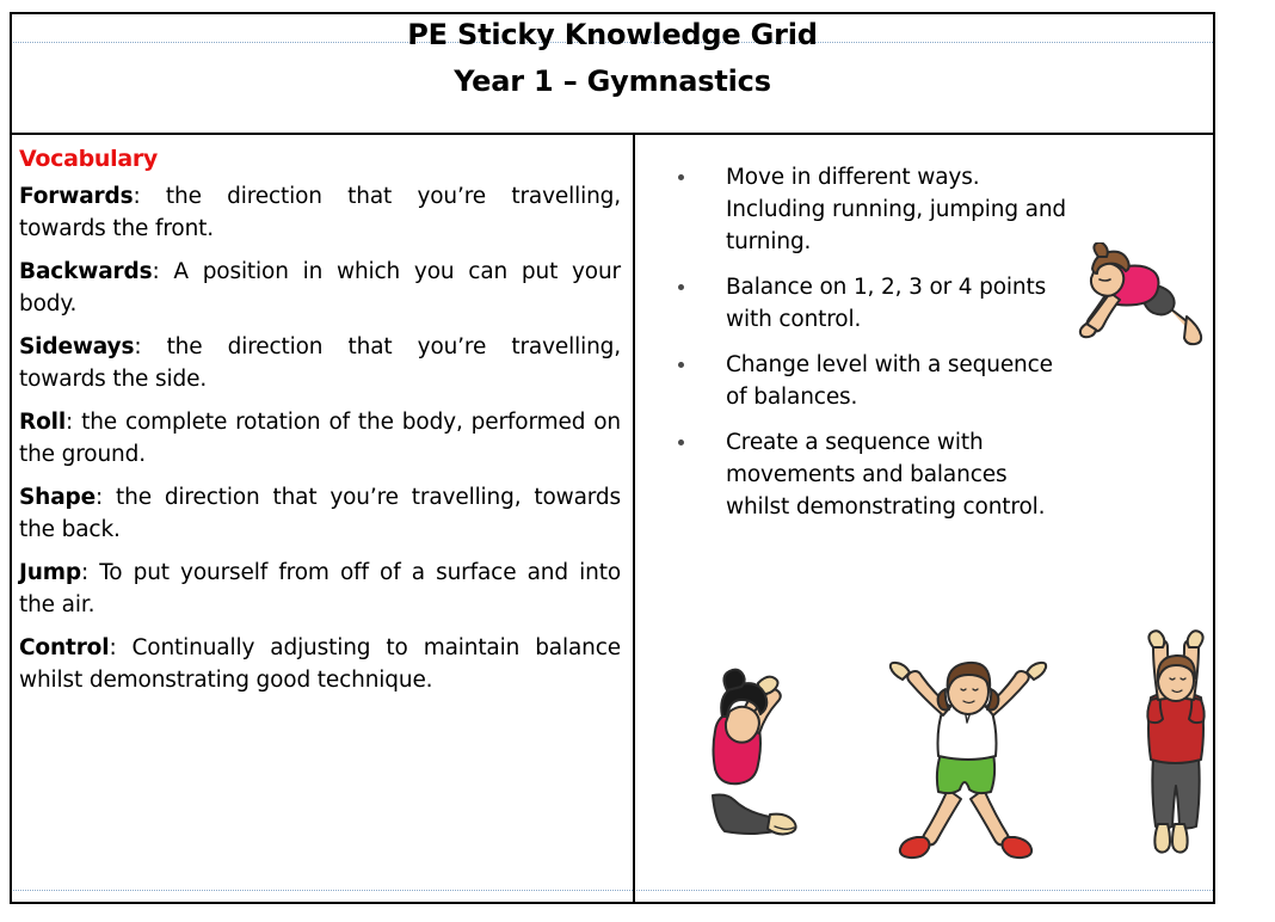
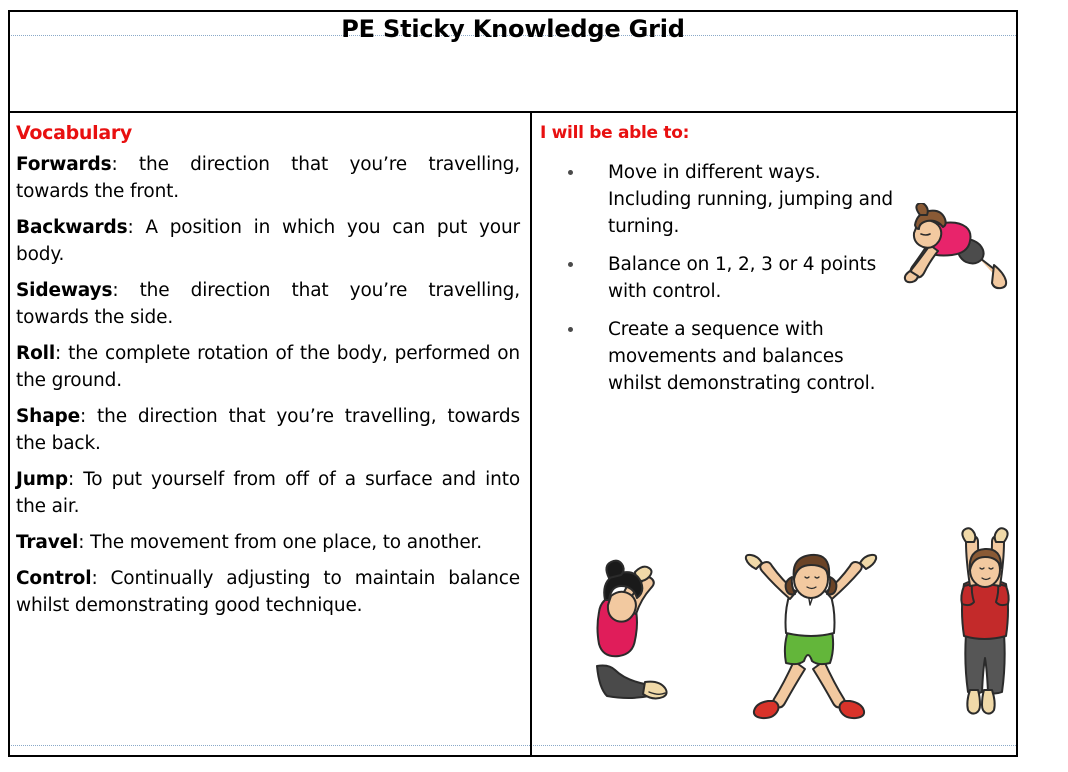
  PE Sticky Knowledge Grid
- Year 1 – Gymnastics
  Vocabulary
  Forwards: the direction that you’re travelling, towards the front.
  Backwards: A position in which you can put your body.
  Sideways: the direction that you’re travelling, towards the side.
  Roll: the complete rotation of the body, performed on the ground.
  Shape: the direction that you’re travelling, towards the back.
  Jump: To put yourself from off of a surface and into the air.
+ Travel: The movement from one place, to another.
  Control: Continually adjusting to maintain balance whilst demonstrating good technique.
+ I will be able to:
  Move in different ways. Including running, jumping and turning.
  Balance on 1, 2, 3 or 4 points with control.
- Change level with a sequence of balances.
  Create a sequence with movements and balances whilst demonstrating control.
